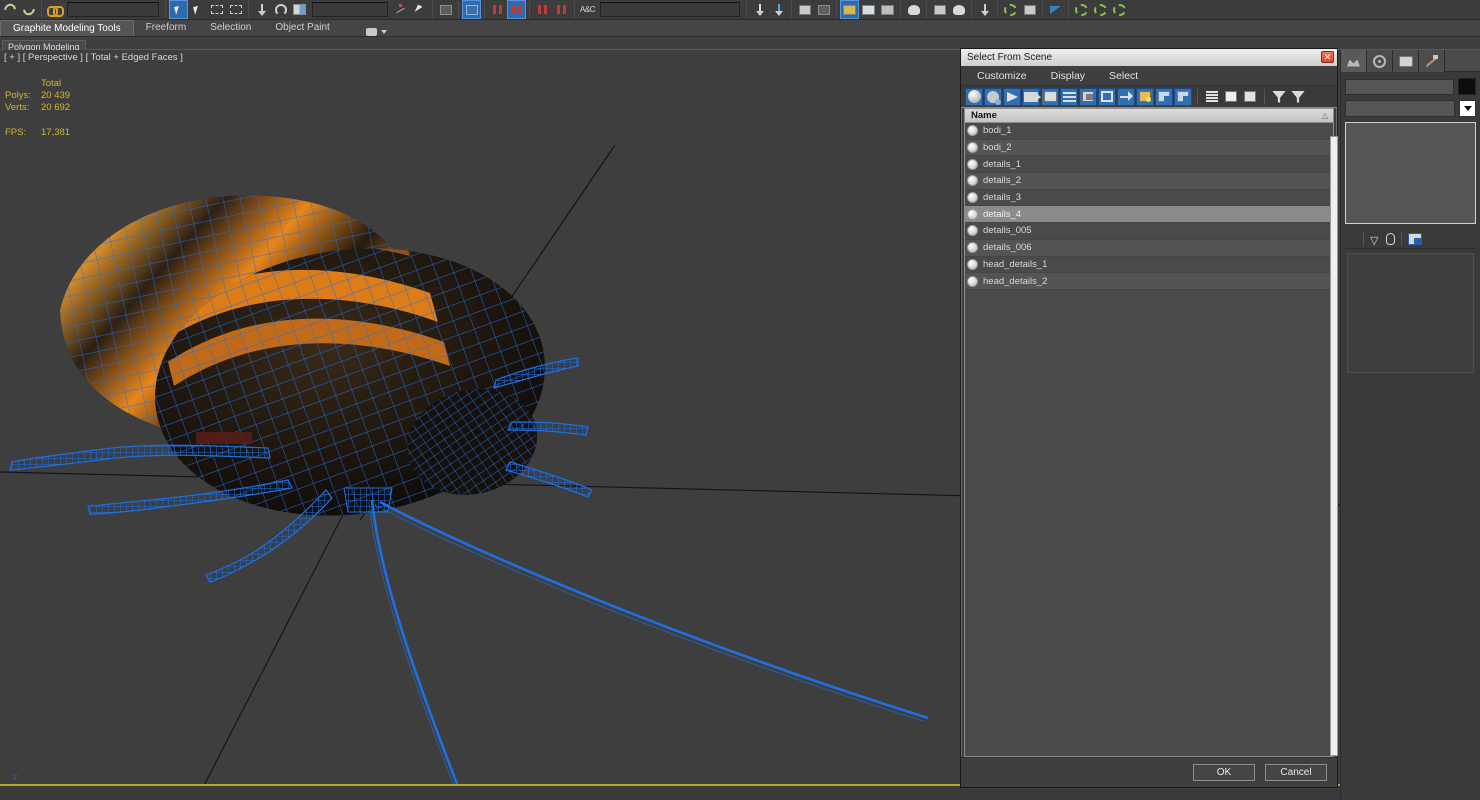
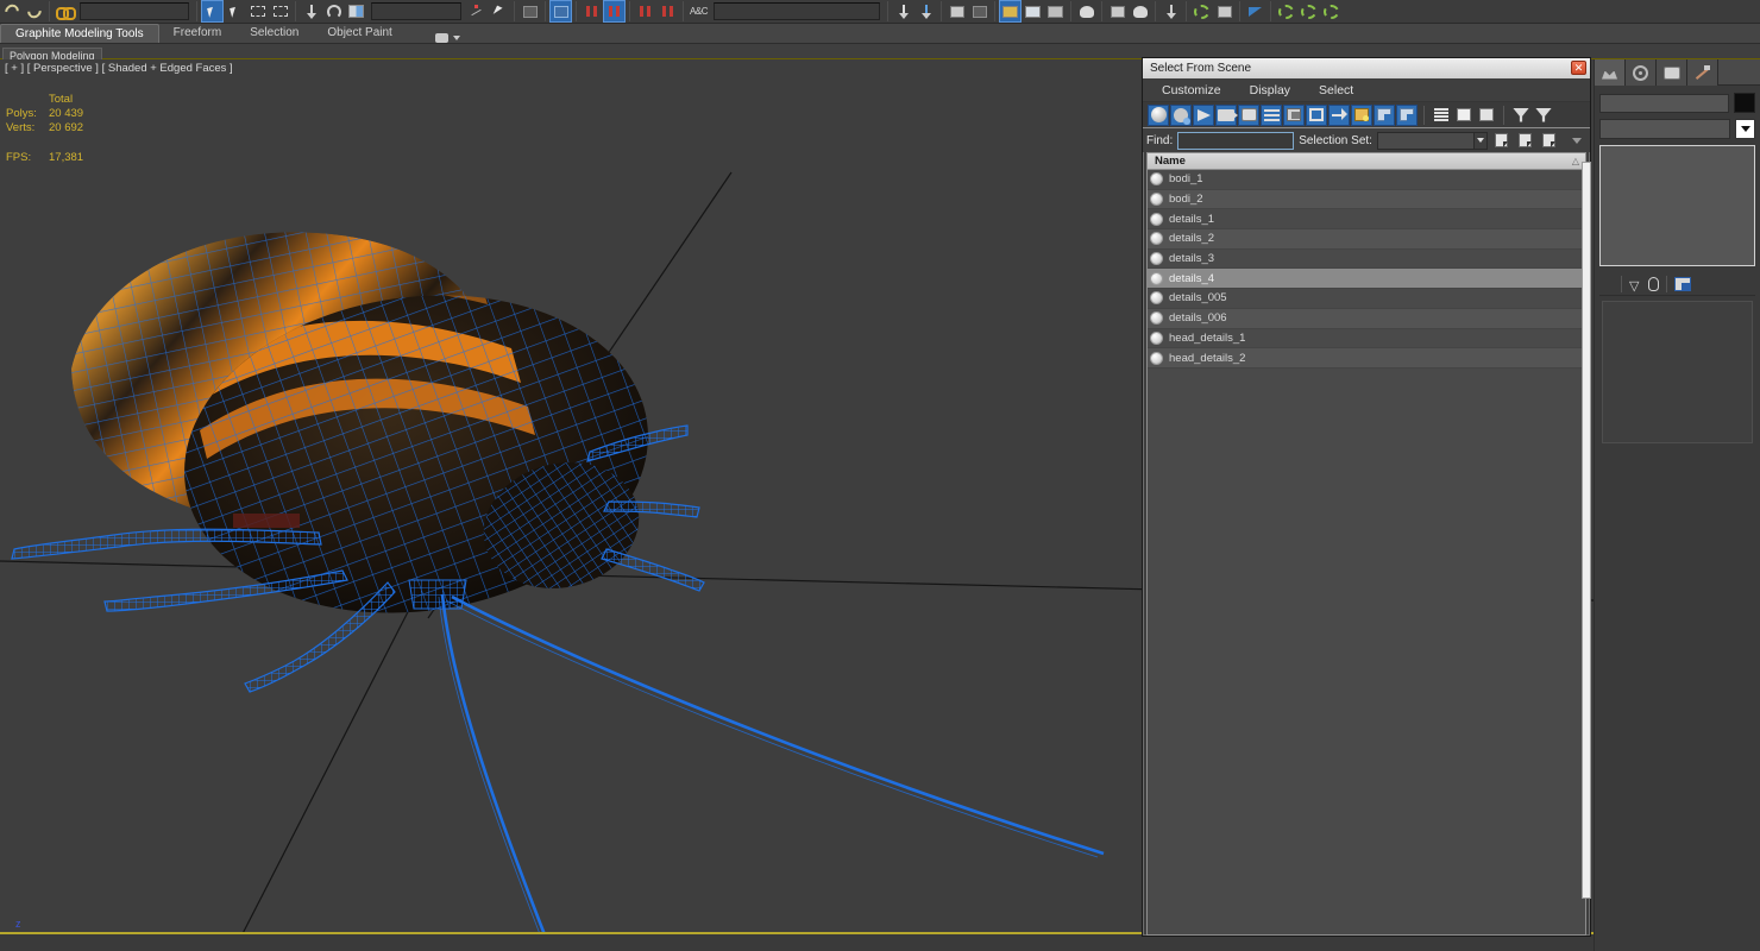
  A&C
  Graphite Modeling Tools
  Freeform
  Selection
  Object Paint
  Polygon Modeling
- [ + ] [ Perspective ] [ Total + Edged Faces ]
+ [ + ] [ Perspective ] [ Shaded + Edged Faces ]
  	Total
  Polys:	20 439
  Verts:	20 692
  FPS:	17,381
  z
  Select From Scene
  ✕
  Customize
  Display
  Select
+ Find:
+ Selection Set:
  Name
  △
  bodi_1
  bodi_2
  details_1
  details_2
  details_3
  details_4
  details_005
  details_006
  head_details_1
  head_details_2
- OK
- Cancel
